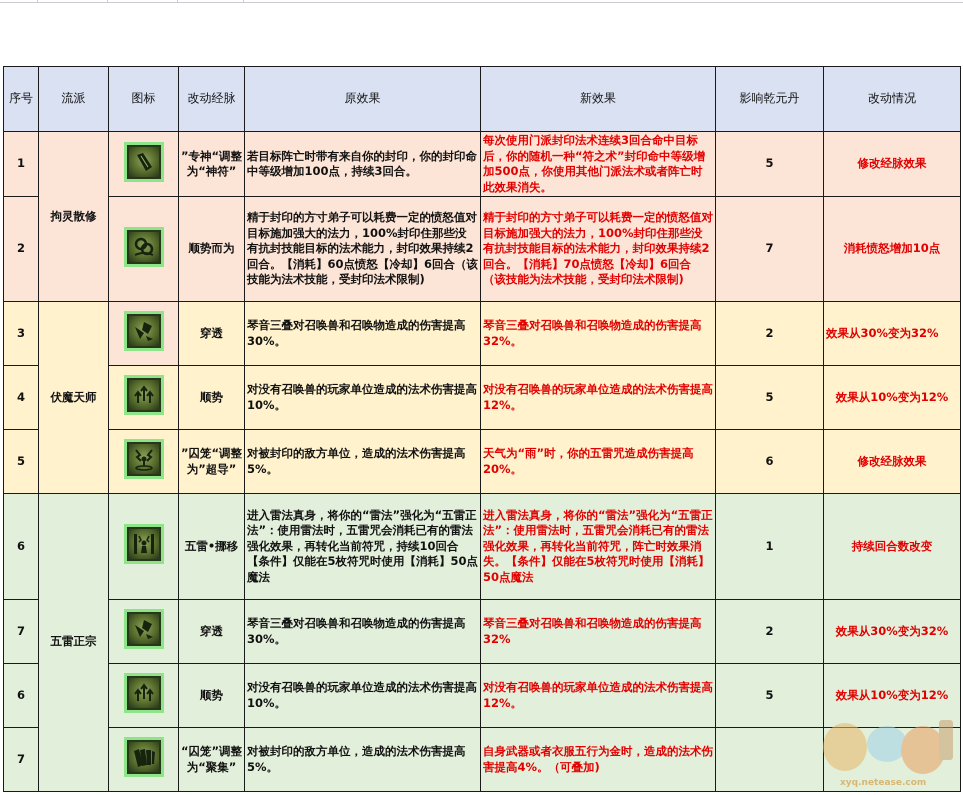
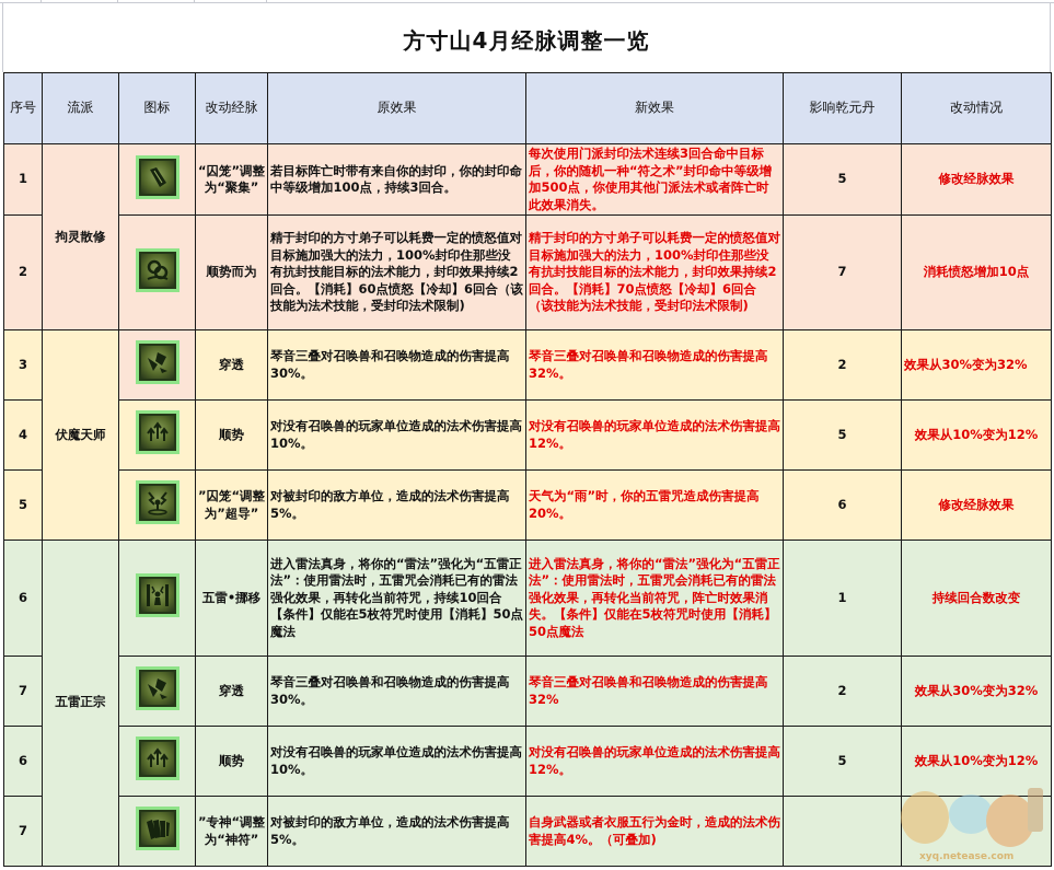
+ 方寸山4月经脉调整一览
  序号	流派	图标	改动经脉	原效果	新效果	影响乾元丹	改动情况
- 1	拘灵散修		”专神“调整为“神符”	若目标阵亡时带有来自你的封印，你的封印命中等级增加100点，持续3回合。	每次使用门派封印法术连续3回合命中目标后，你的随机一种“符之术”封印命中等级增加500点，你使用其他门派法术或者阵亡时此效果消失。	5	修改经脉效果
+ 1	拘灵散修		“囚笼”调整为“聚集”	若目标阵亡时带有来自你的封印，你的封印命中等级增加100点，持续3回合。	每次使用门派封印法术连续3回合命中目标后，你的随机一种“符之术”封印命中等级增加500点，你使用其他门派法术或者阵亡时此效果消失。	5	修改经脉效果
  2		顺势而为	精于封印的方寸弟子可以耗费一定的愤怒值对目标施加强大的法力，100%封印住那些没有抗封技能目标的法术能力，封印效果持续2回合。【消耗】60点愤怒【冷却】6回合（该技能为法术技能，受封印法术限制)	精于封印的方寸弟子可以耗费一定的愤怒值对目标施加强大的法力，100%封印住那些没有抗封技能目标的法术能力，封印效果持续2回合。【消耗】70点愤怒【冷却】6回合（该技能为法术技能，受封印法术限制)	7	消耗愤怒增加10点
  3	伏魔天师		穿透	琴音三叠对召唤兽和召唤物造成的伤害提高30%。	琴音三叠对召唤兽和召唤物造成的伤害提高32%。	2	效果从30%变为32%
  4		顺势	对没有召唤兽的玩家单位造成的法术伤害提高10%。	对没有召唤兽的玩家单位造成的法术伤害提高12%。	5	效果从10%变为12%
  5		”囚笼“调整为”超导”	对被封印的敌方单位，造成的法术伤害提高5%。	天气为“雨”时，你的五雷咒造成伤害提高20%。	6	修改经脉效果
  6	五雷正宗		五雷•挪移	进入雷法真身，将你的“雷法”强化为“五雷正法”：使用雷法时，五雷咒会消耗已有的雷法强化效果，再转化当前符咒，持续10回合【条件】仅能在5枚符咒时使用【消耗】50点魔法	进入雷法真身，将你的“雷法”强化为“五雷正法”：使用雷法时，五雷咒会消耗已有的雷法强化效果，再转化当前符咒，阵亡时效果消失。【条件】仅能在5枚符咒时使用【消耗】50点魔法	1	持续回合数改变
  7		穿透	琴音三叠对召唤兽和召唤物造成的伤害提高30%。	琴音三叠对召唤兽和召唤物造成的伤害提高32%	2	效果从30%变为32%
  6		顺势	对没有召唤兽的玩家单位造成的法术伤害提高10%。	对没有召唤兽的玩家单位造成的法术伤害提高12%。	5	效果从10%变为12%
- 7		“囚笼”调整为“聚集”	对被封印的敌方单位，造成的法术伤害提高5%。	自身武器或者衣服五行为金时，造成的法术伤害提高4%。（可叠加)
+ 7		”专神“调整为“神符”	对被封印的敌方单位，造成的法术伤害提高5%。	自身武器或者衣服五行为金时，造成的法术伤害提高4%。（可叠加)
  xyq.netease.com
